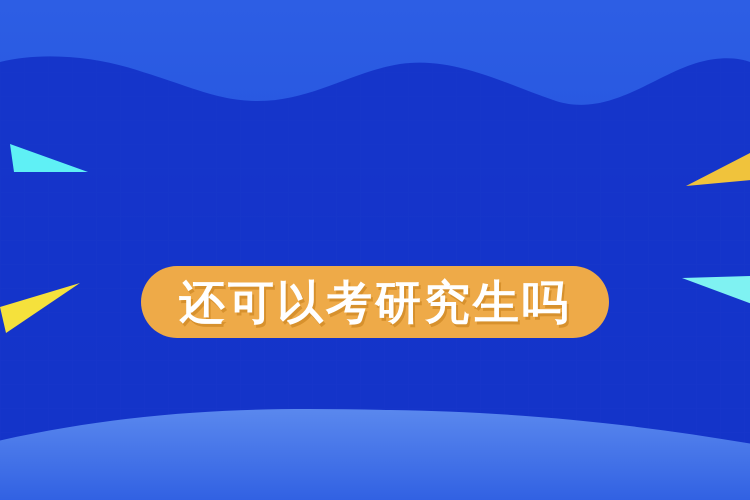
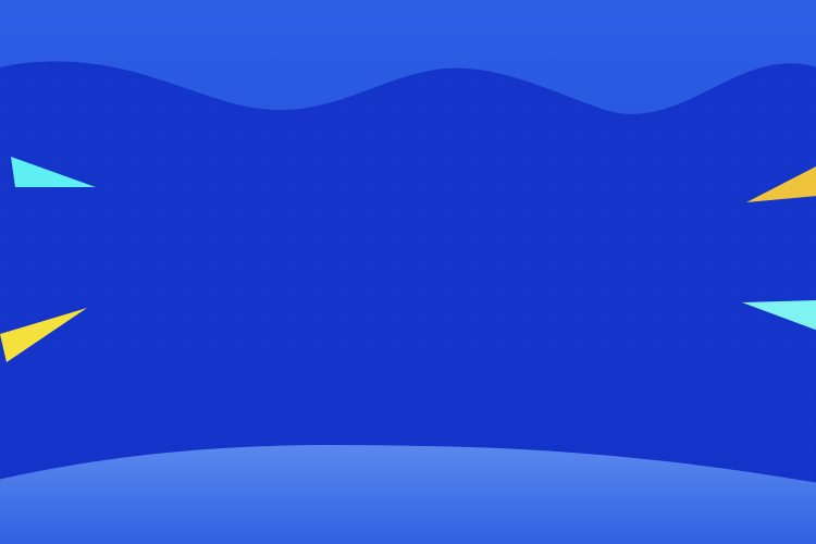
- 还可以考研究生吗
